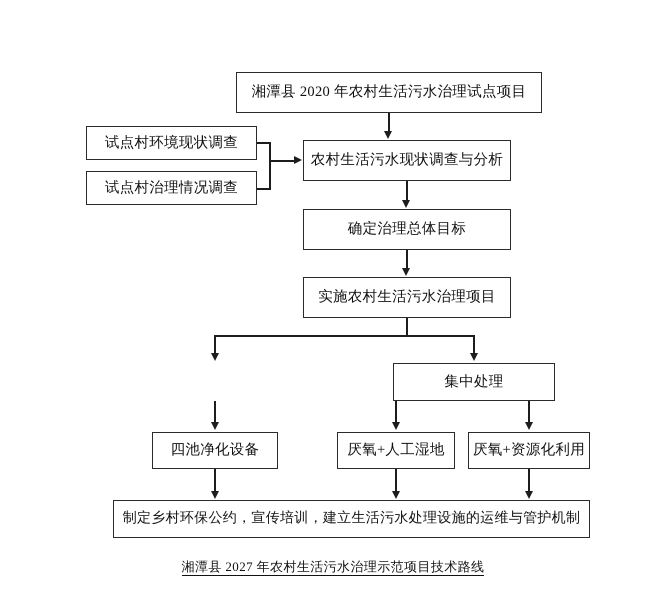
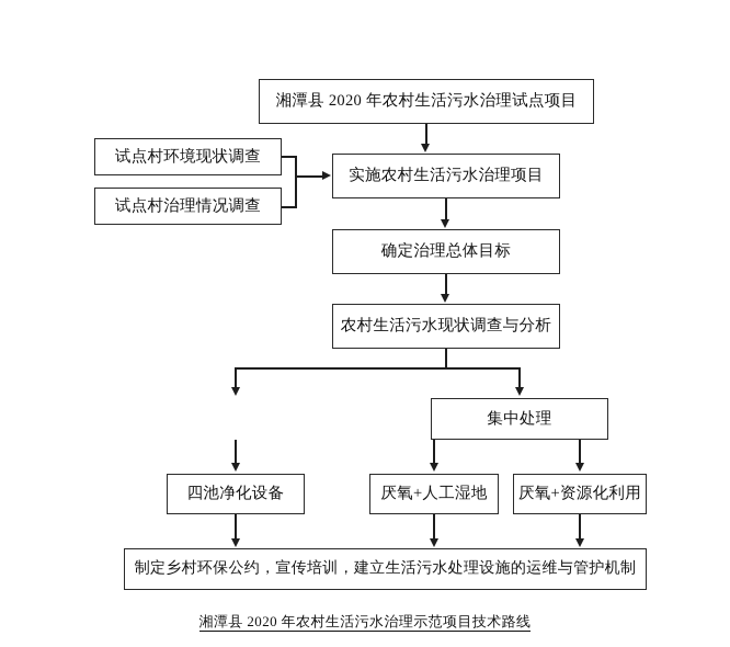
  湘潭县 2020 年农村生活污水治理试点项目
  试点村环境现状调查
  试点村治理情况调查
- 农村生活污水现状调查与分析
+ 实施农村生活污水治理项目
  确定治理总体目标
- 实施农村生活污水治理项目
+ 农村生活污水现状调查与分析
  集中处理
  四池净化设备
  厌氧+人工湿地
  厌氧+资源化利用
  制定乡村环保公约，宣传培训，建立生活污水处理设施的运维与管护机制
- 湘潭县 2027 年农村生活污水治理示范项目技术路线
+ 湘潭县 2020 年农村生活污水治理示范项目技术路线
